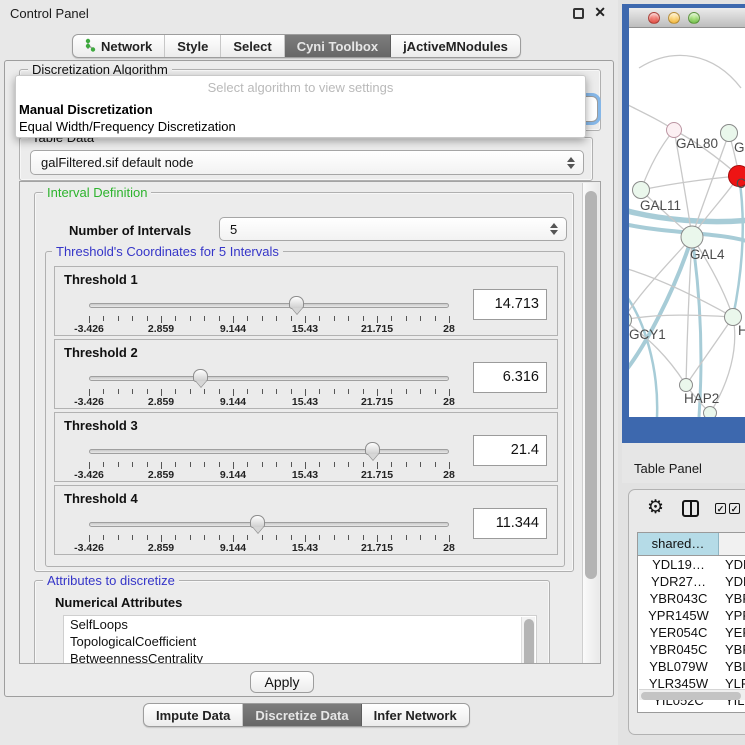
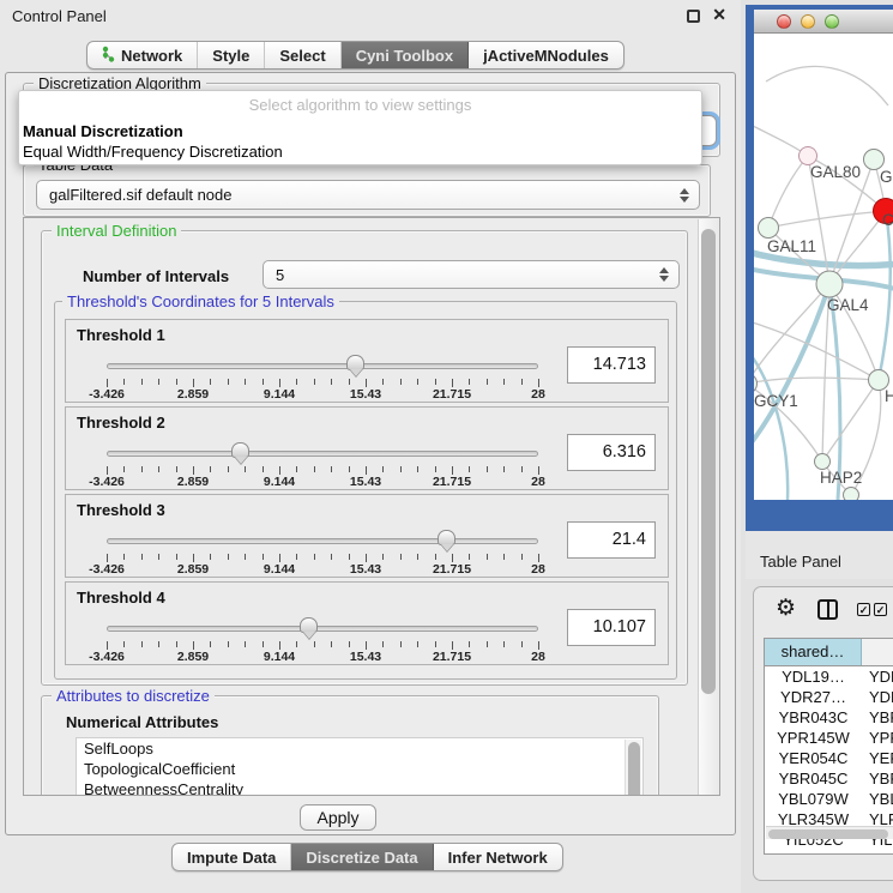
  Control Panel
  ✕
  Network
  Style
  Select
  Cyni Toolbox
  jActiveMNodules
  Discretization Algorithm
  Select algorithm to view settings
  Manual Discretization
  Equal Width/Frequency Discretization
  galFiltered.sif default node
  Interval Definition
  Number of Intervals
  5
  Threshold's Coordinates for 5 Intervals
  Threshold 1
  -3.426
  2.859
  9.144
  15.43
  21.715
  28
  14.713
  Threshold 2
  -3.426
  2.859
  9.144
  15.43
  21.715
  28
  6.316
  Threshold 3
  -3.426
  2.859
  9.144
  15.43
  21.715
  28
  21.4
  Threshold 4
  -3.426
  2.859
  9.144
  15.43
  21.715
  28
- 11.344
+ 10.107
  Attributes to discretize
  Numerical Attributes
  SelfLoops
  TopologicalCoefficient
  BetweennessCentrality
  Apply
  Impute Data
  Discretize Data
  Infer Network
  GAL80
  G
  C
  GAL11
  GAL4
  GCY1
  H
  HAP2
  Table Panel
  ⚙
  ✓
  ✓
  shared…
  YDL19…
  YDR27…
  YBR043C
  YPR145W
  YER054C
  YBR045C
  YBL079W
  YLR345W
  YIL052C
  YIL
